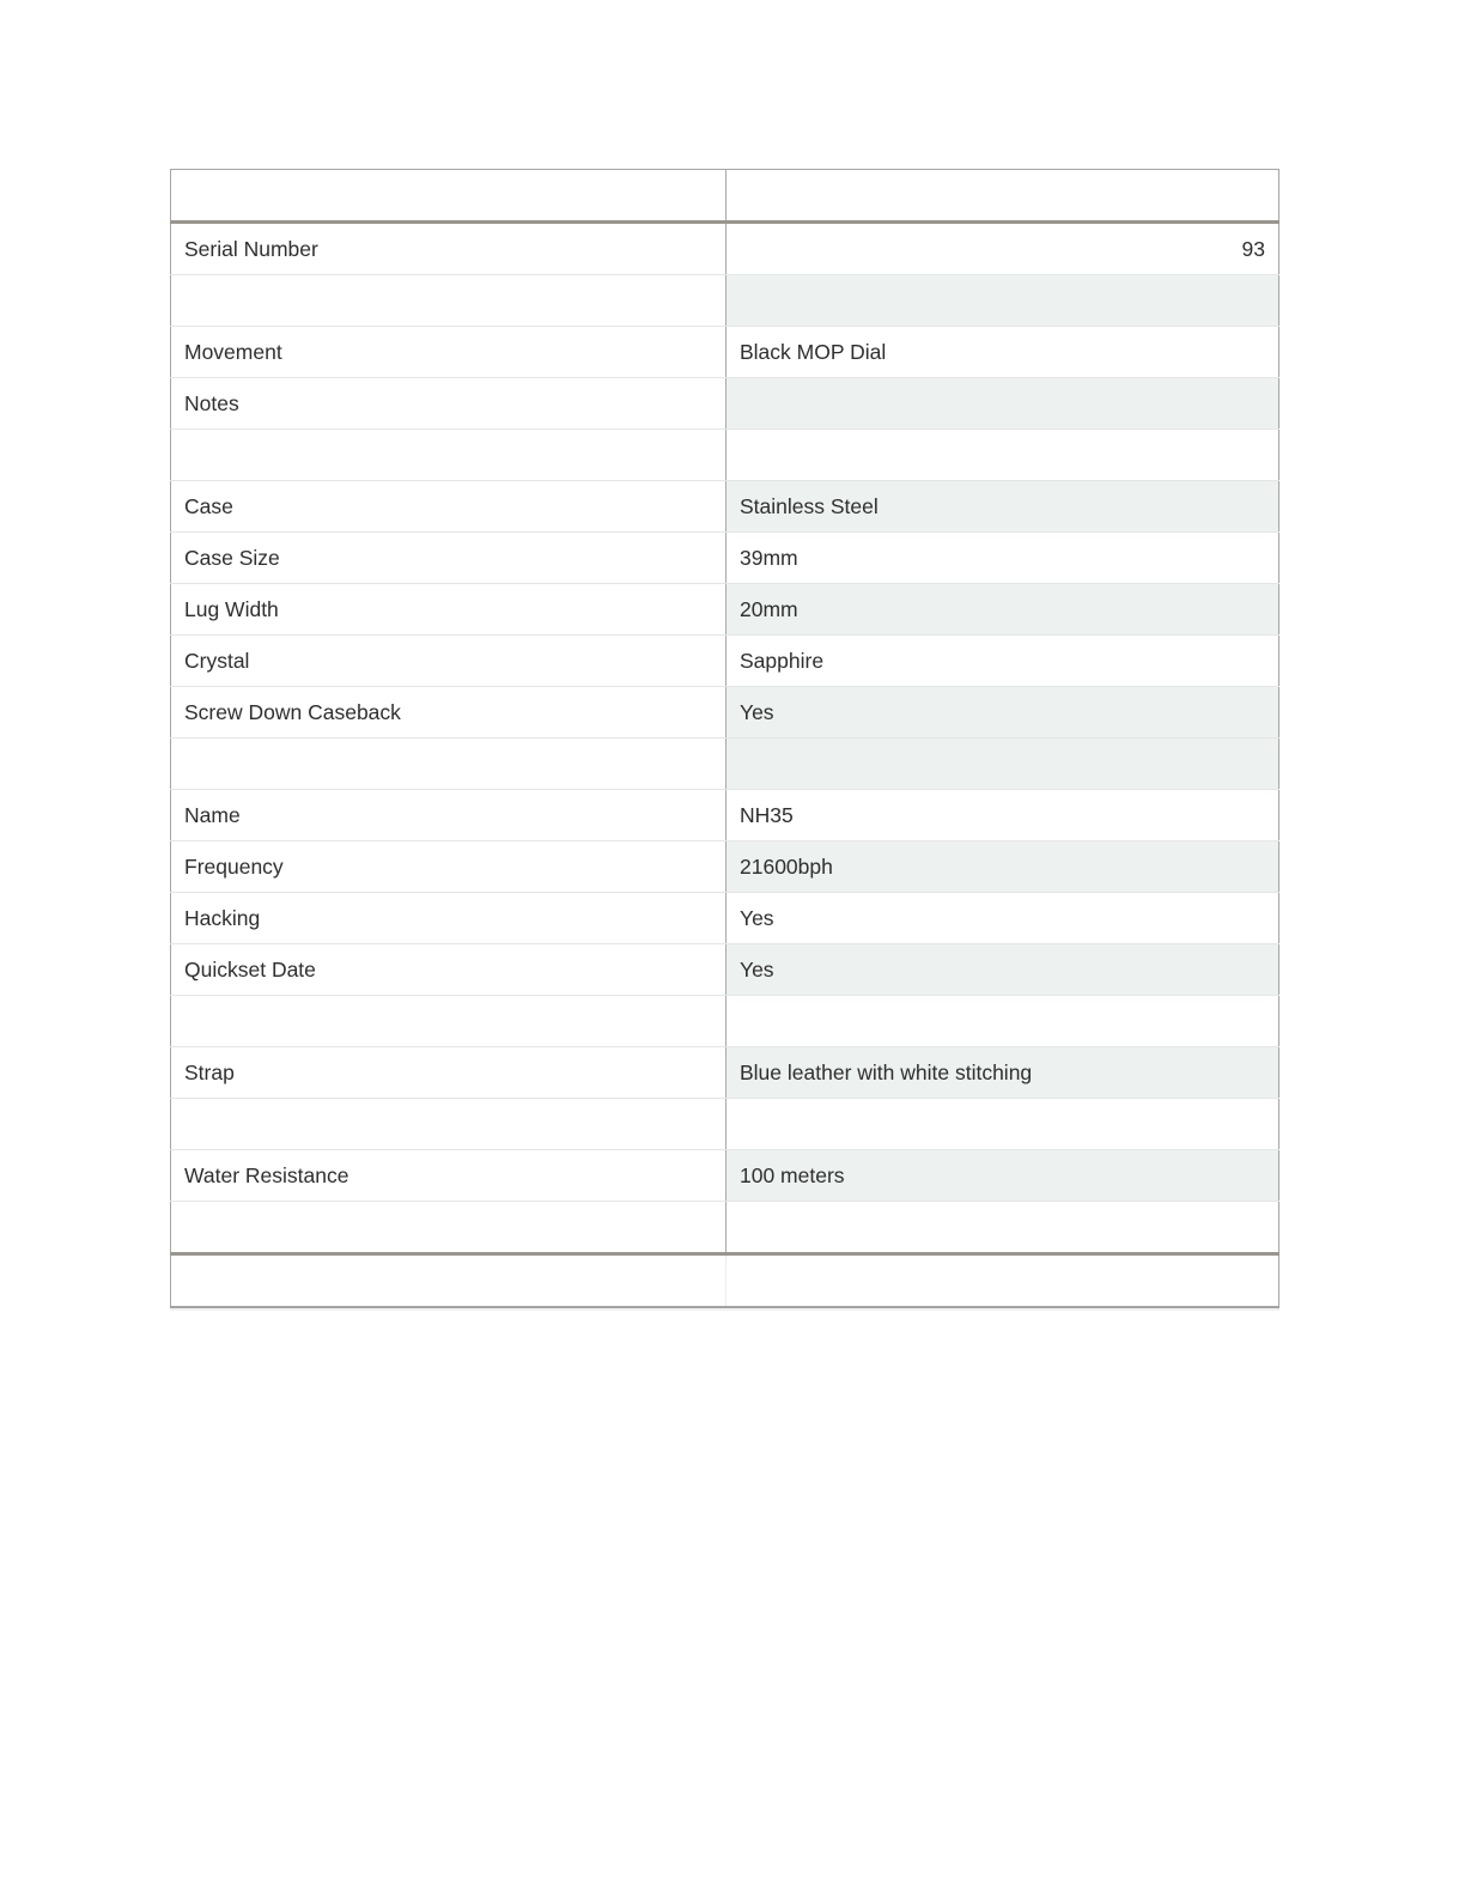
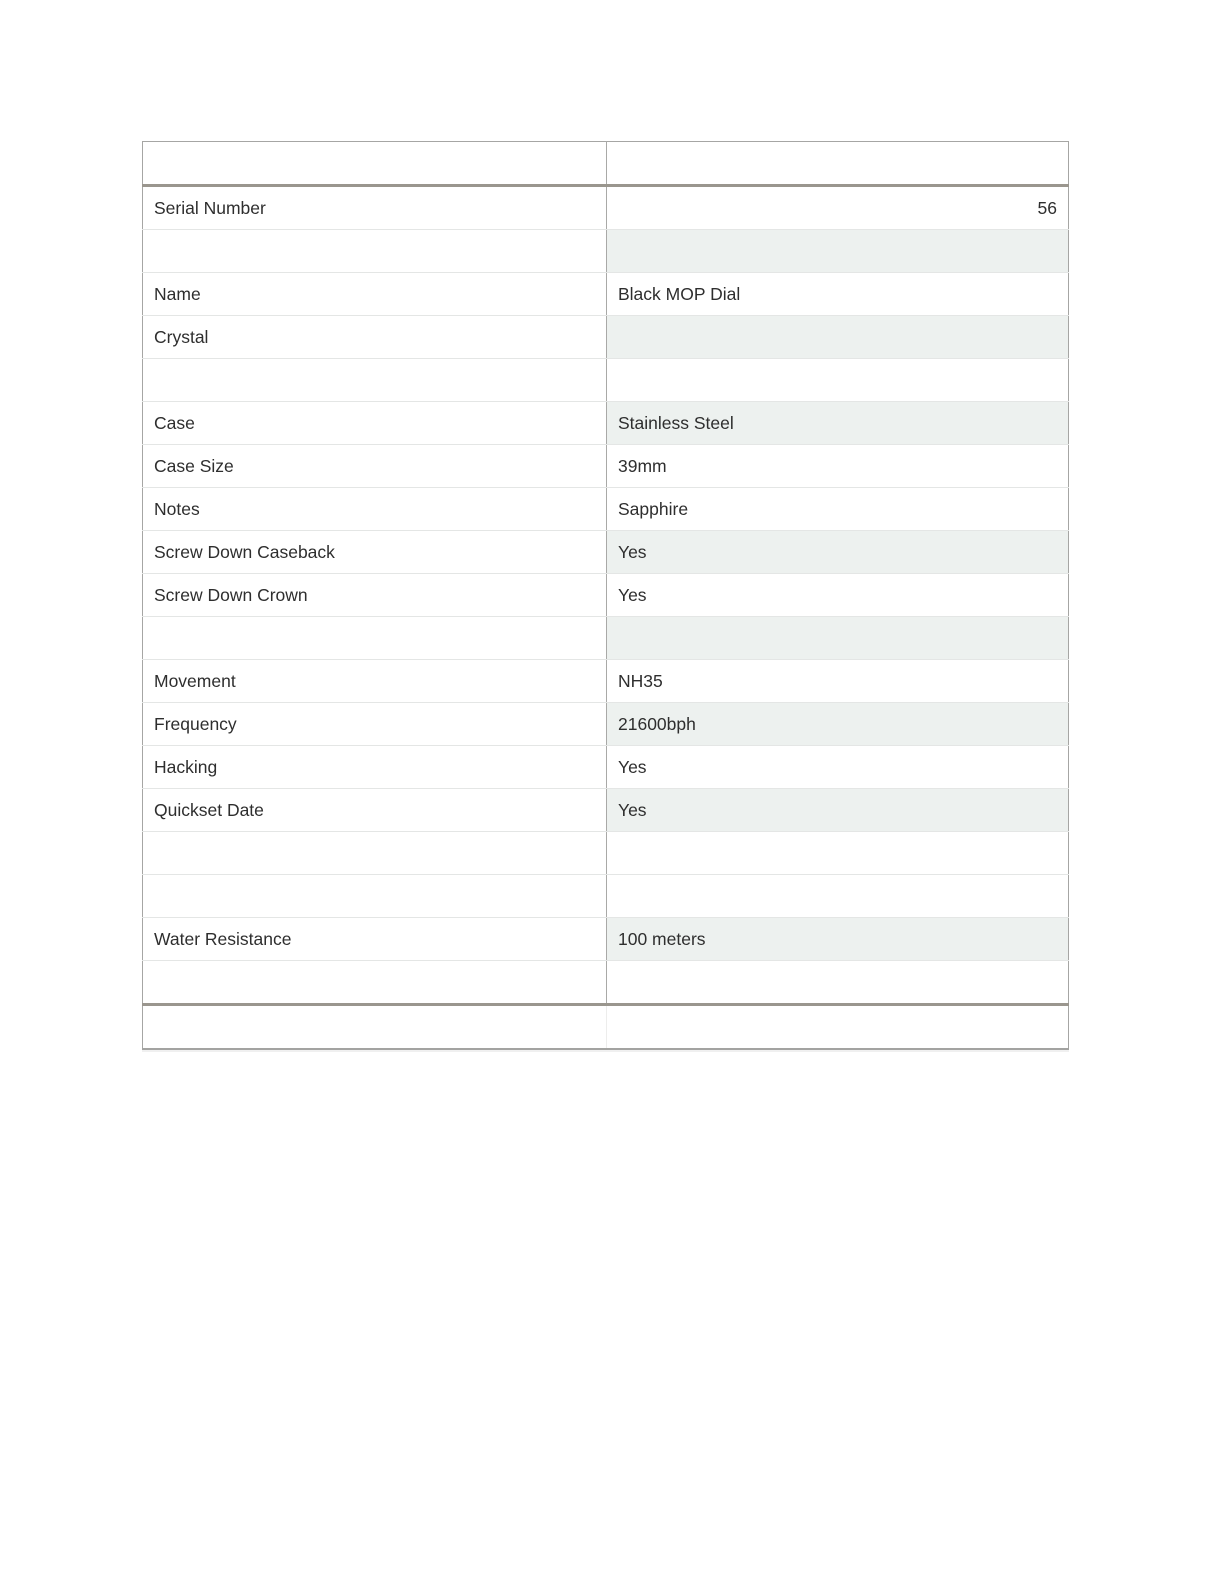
- Serial Number	93
+ Serial Number	56
- Movement	Black MOP Dial
+ Name	Black MOP Dial
- Notes
+ Crystal
  Case	Stainless Steel
  Case Size	39mm
- Lug Width	20mm
- Crystal	Sapphire
+ Notes	Sapphire
  Screw Down Caseback	Yes
+ Screw Down Crown	Yes
- Name	NH35
+ Movement	NH35
  Frequency	21600bph
  Hacking	Yes
  Quickset Date	Yes
- Strap	Blue leather with white stitching
  Water Resistance	100 meters
